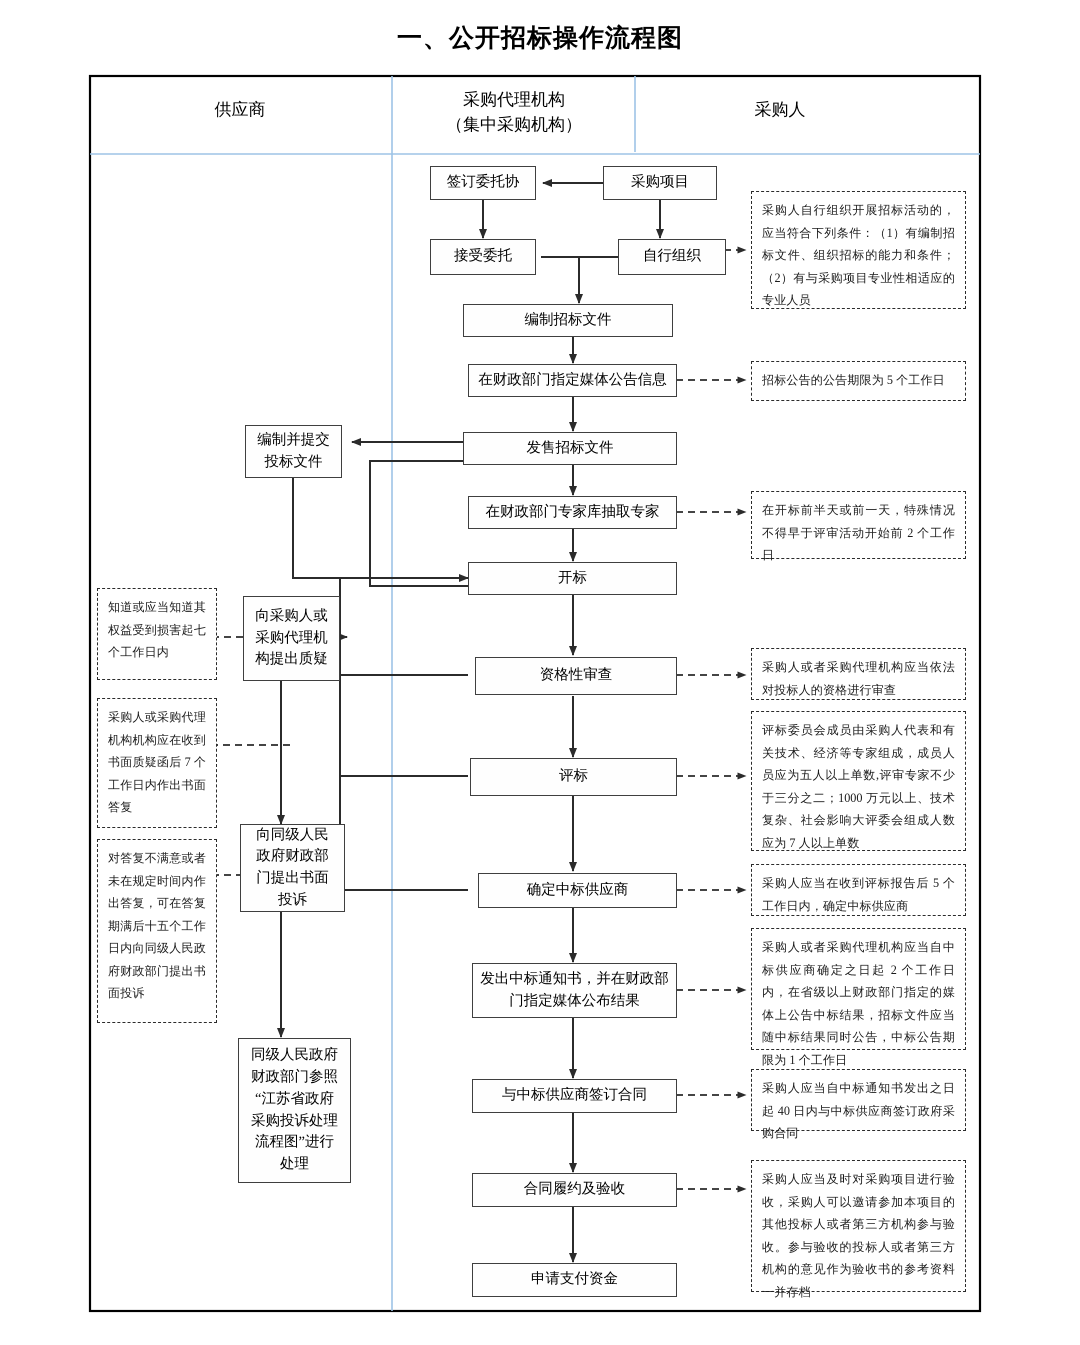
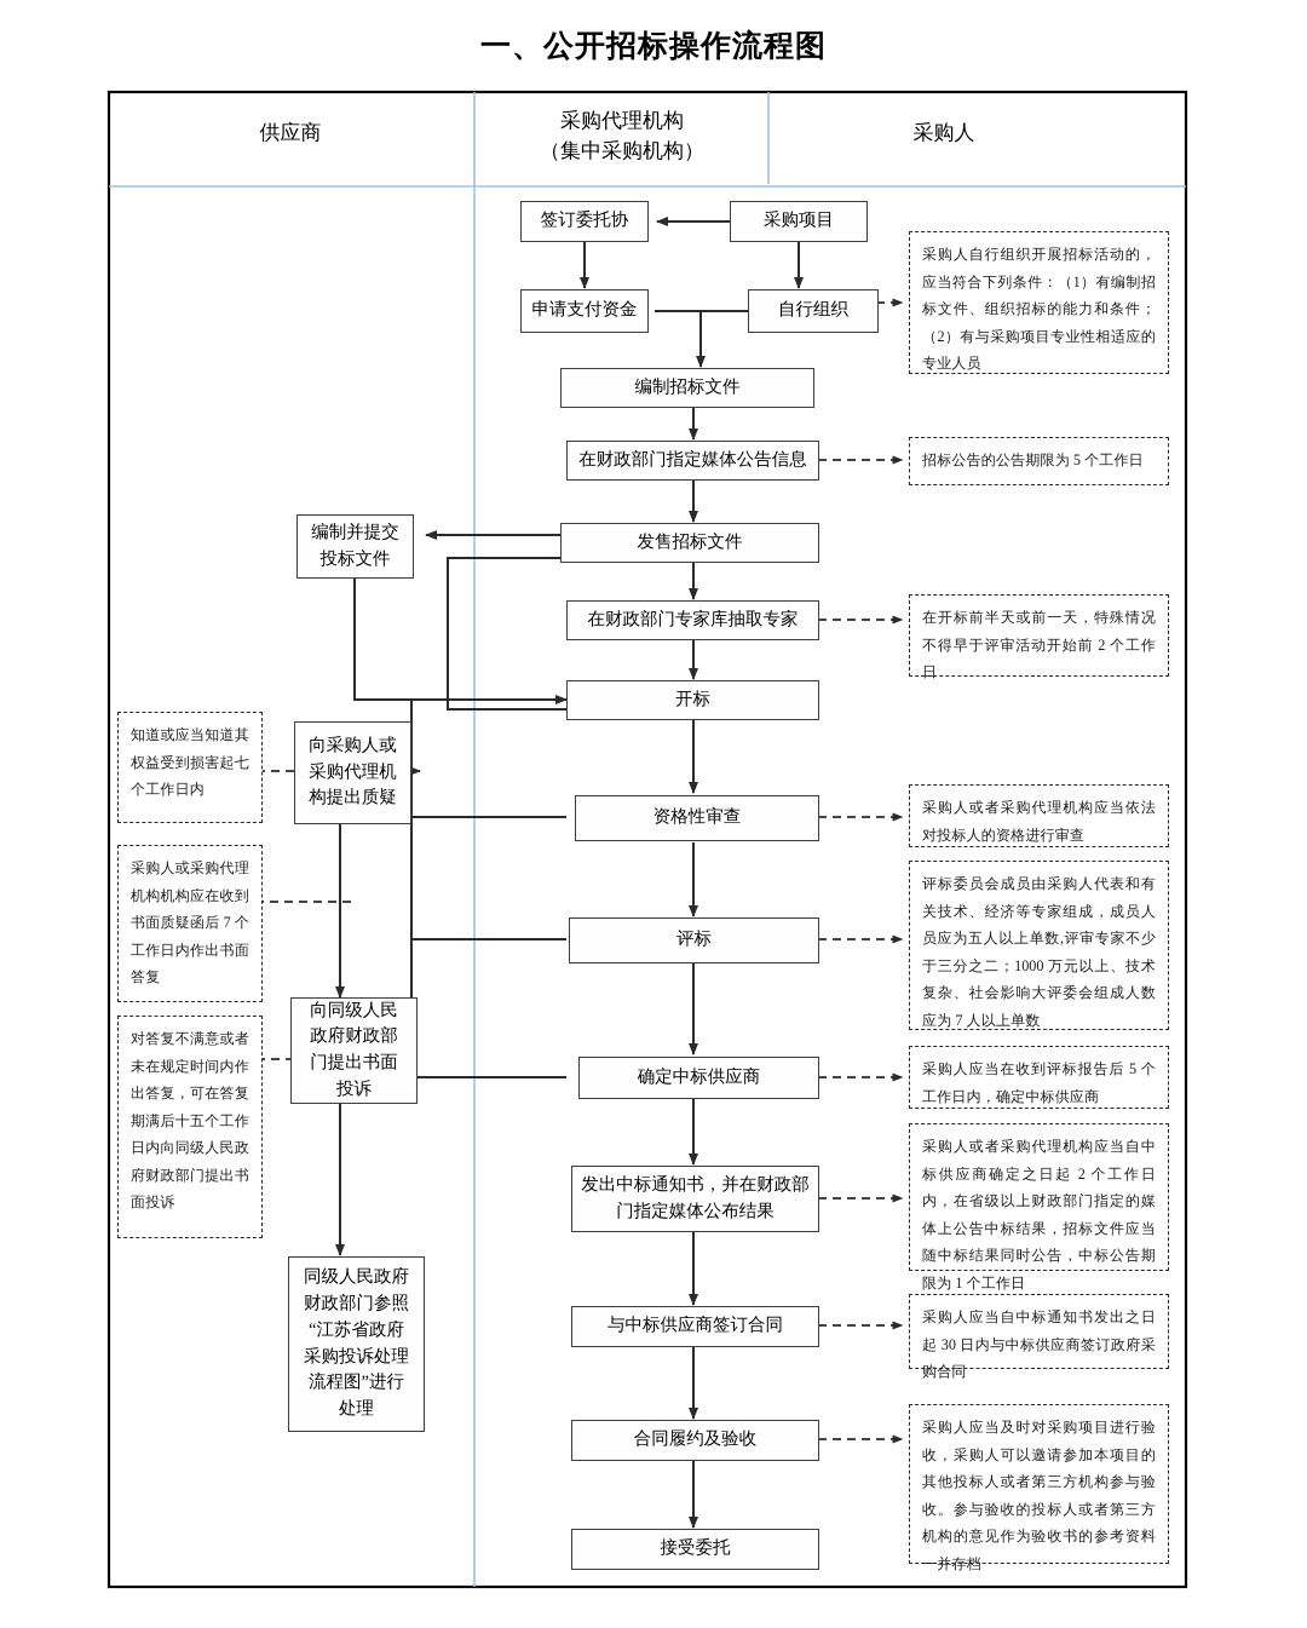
  一、公开招标操作流程图
  供应商
  采购代理机构
  （集中采购机构）
  采购人
  签订委托协
  采购项目
- 接受委托
+ 申请支付资金
  自行组织
  编制招标文件
  在财政部门指定媒体公告信息
  发售招标文件
  在财政部门专家库抽取专家
  开标
  资格性审查
  评标
  确定中标供应商
  发出中标通知书，并在财政部
  门指定媒体公布结果
  与中标供应商签订合同
  合同履约及验收
- 申请支付资金
+ 接受委托
  编制并提交
  投标文件
  向采购人或
  采购代理机
  构提出质疑
  向同级人民
  政府财政部
  门提出书面
  投诉
  同级人民政府
  财政部门参照
  “江苏省政府
  采购投诉处理
  流程图”进行
  处理
  采购人自行组织开展招标活动的，应当符合下列条件：（1）有编制招标文件、组织招标的能力和条件；（2）有与采购项目专业性相适应的专业人员
  招标公告的公告期限为 5 个工作日
  在开标前半天或前一天，特殊情况不得早于评审活动开始前 2 个工作日
  采购人或者采购代理机构应当依法对投标人的资格进行审查
  评标委员会成员由采购人代表和有关技术、经济等专家组成，成员人员应为五人以上单数,评审专家不少于三分之二；1000 万元以上、技术复杂、社会影响大评委会组成人数应为 7 人以上单数
  采购人应当在收到评标报告后 5 个工作日内，确定中标供应商
  采购人或者采购代理机构应当自中标供应商确定之日起 2 个工作日内，在省级以上财政部门指定的媒体上公告中标结果，招标文件应当随中标结果同时公告，中标公告期限为 1 个工作日
- 采购人应当自中标通知书发出之日起 40 日内与中标供应商签订政府采购合同
+ 采购人应当自中标通知书发出之日起 30 日内与中标供应商签订政府采购合同
  采购人应当及时对采购项目进行验收，采购人可以邀请参加本项目的其他投标人或者第三方机构参与验收。参与验收的投标人或者第三方机构的意见作为验收书的参考资料一并存档
  知道或应当知道其权益受到损害起七个工作日内
  采购人或采购代理机构机构应在收到书面质疑函后 7 个工作日内作出书面答复
  对答复不满意或者未在规定时间内作出答复，可在答复期满后十五个工作日内向同级人民政府财政部门提出书面投诉
